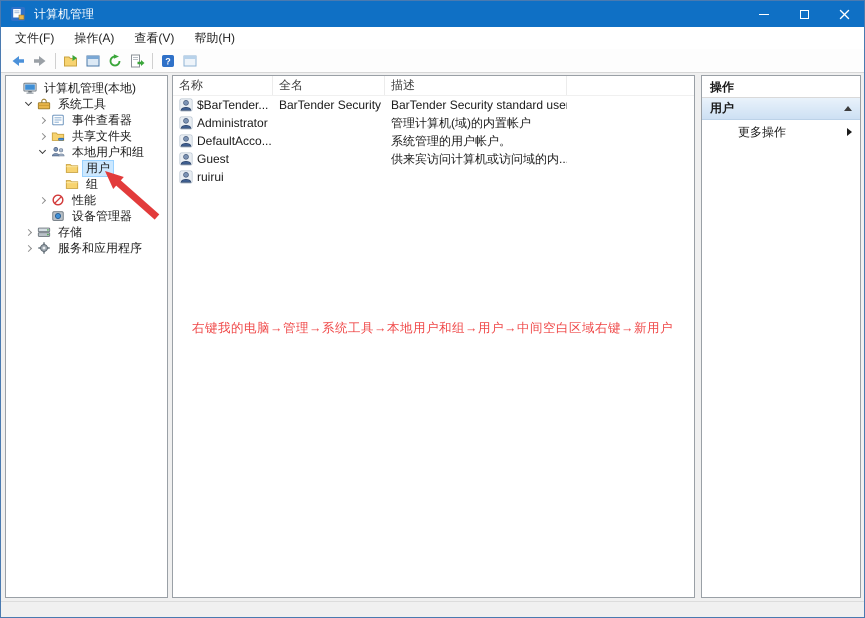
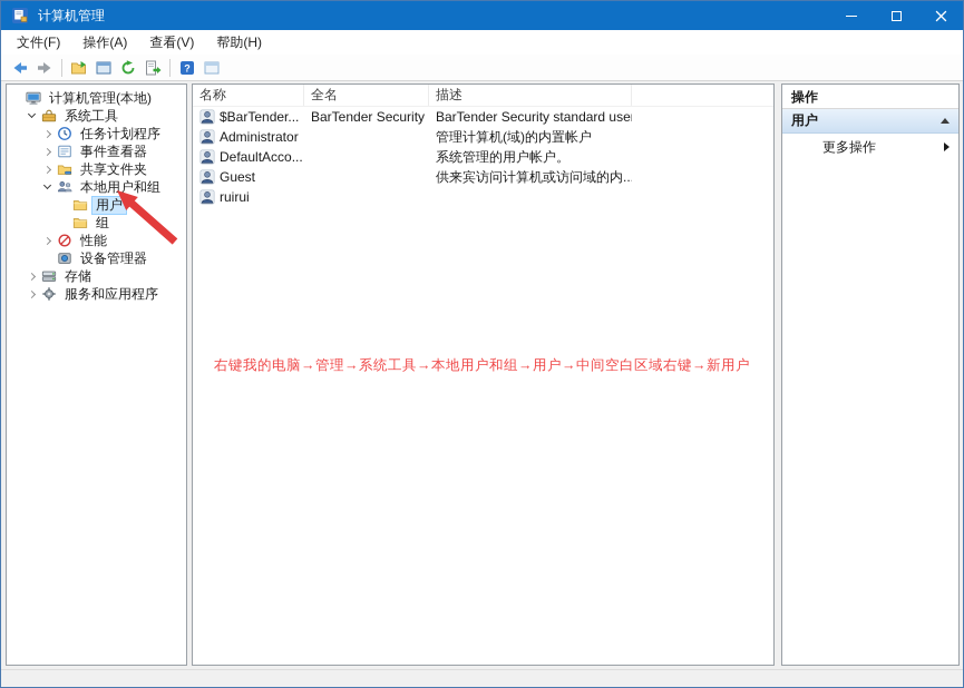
  计算机管理
  文件(F)
  操作(A)
  查看(V)
  帮助(H)
  ?
  计算机管理(本地)
  系统工具
+ 任务计划程序
  事件查看器
  共享文件夹
  本地用户和组
  用户
  组
  性能
  设备管理器
  存储
  服务和应用程序
  名称
  全名
  描述
  $BarTender...
  BarTender Security
  BarTender Security standard use
  Administrator
  管理计算机(域)的内置帐户
  DefaultAcco...
  系统管理的用户帐户。
  Guest
  供来宾访问计算机或访问域的内..
  ruirui
  右键我的电脑→管理→系统工具→本地用户和组→用户→中间空白区域右键→新用户
  操作
  用户
  更多操作
